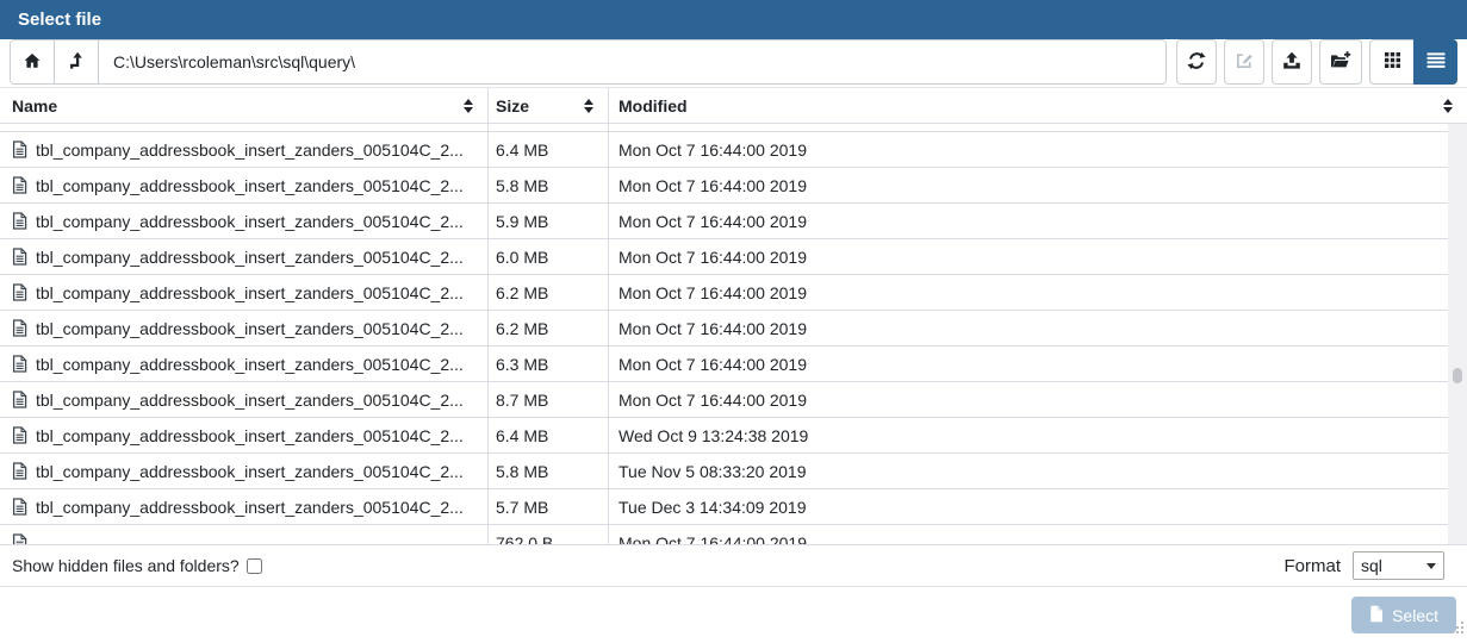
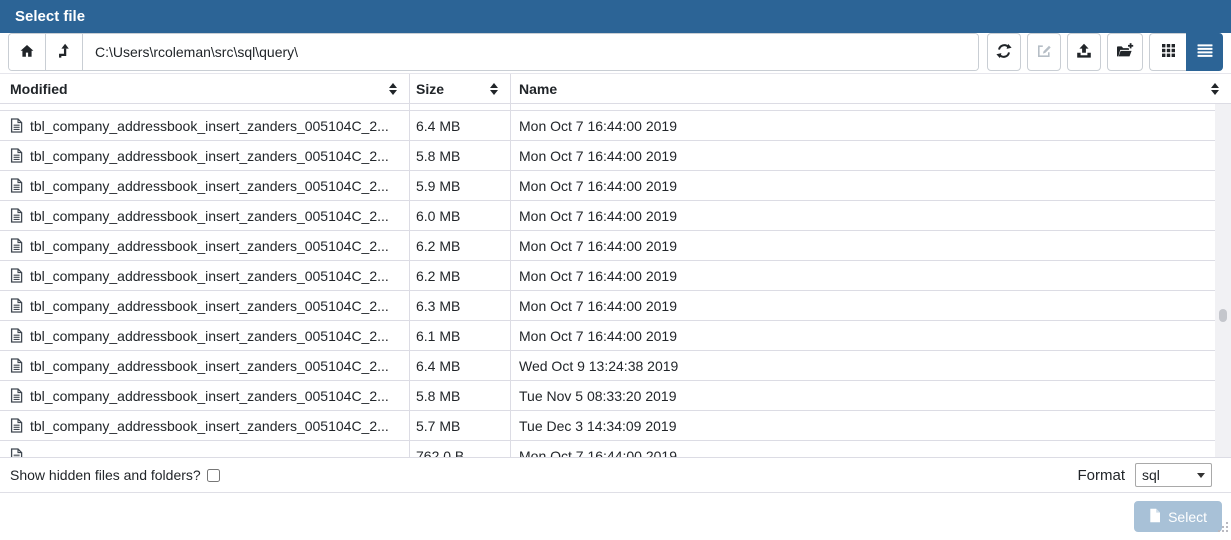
  Select file
  C:\Users\rcoleman\src\sql\query\
- Name
+ Modified
  Size
- Modified
+ Name
  tbl_company_addressbook_insert_zanders_005104C_2...
  6.4 MB
  Mon Oct 7 16:44:00 2019
  tbl_company_addressbook_insert_zanders_005104C_2...
  5.8 MB
  Mon Oct 7 16:44:00 2019
  tbl_company_addressbook_insert_zanders_005104C_2...
  5.9 MB
  Mon Oct 7 16:44:00 2019
  tbl_company_addressbook_insert_zanders_005104C_2...
  6.0 MB
  Mon Oct 7 16:44:00 2019
  tbl_company_addressbook_insert_zanders_005104C_2...
  6.2 MB
  Mon Oct 7 16:44:00 2019
  tbl_company_addressbook_insert_zanders_005104C_2...
  6.2 MB
  Mon Oct 7 16:44:00 2019
  tbl_company_addressbook_insert_zanders_005104C_2...
  6.3 MB
  Mon Oct 7 16:44:00 2019
  tbl_company_addressbook_insert_zanders_005104C_2...
- 8.7 MB
+ 6.1 MB
  Mon Oct 7 16:44:00 2019
  tbl_company_addressbook_insert_zanders_005104C_2...
  6.4 MB
  Wed Oct 9 13:24:38 2019
  tbl_company_addressbook_insert_zanders_005104C_2...
  5.8 MB
  Tue Nov 5 08:33:20 2019
  tbl_company_addressbook_insert_zanders_005104C_2...
  5.7 MB
  Tue Dec 3 14:34:09 2019
  762.0 B
  Mon Oct 7 16:44:00 2019
  Show hidden files and folders?
  Format
  sql
  Select
